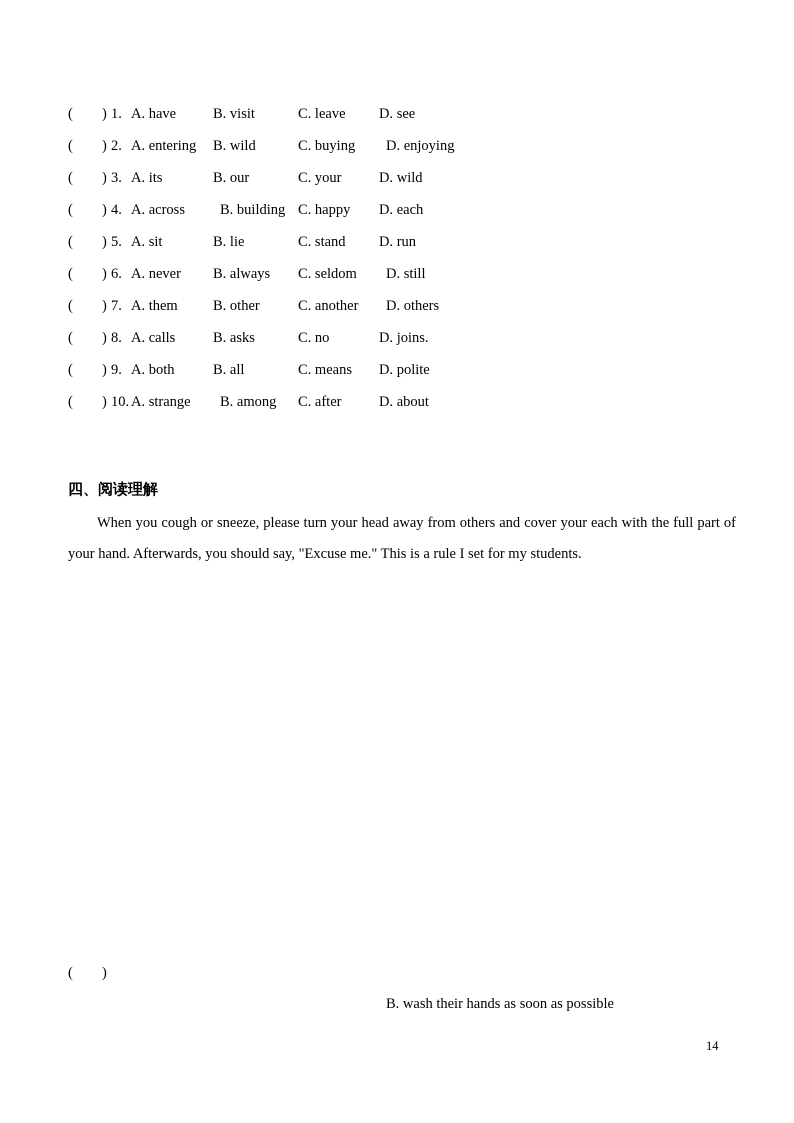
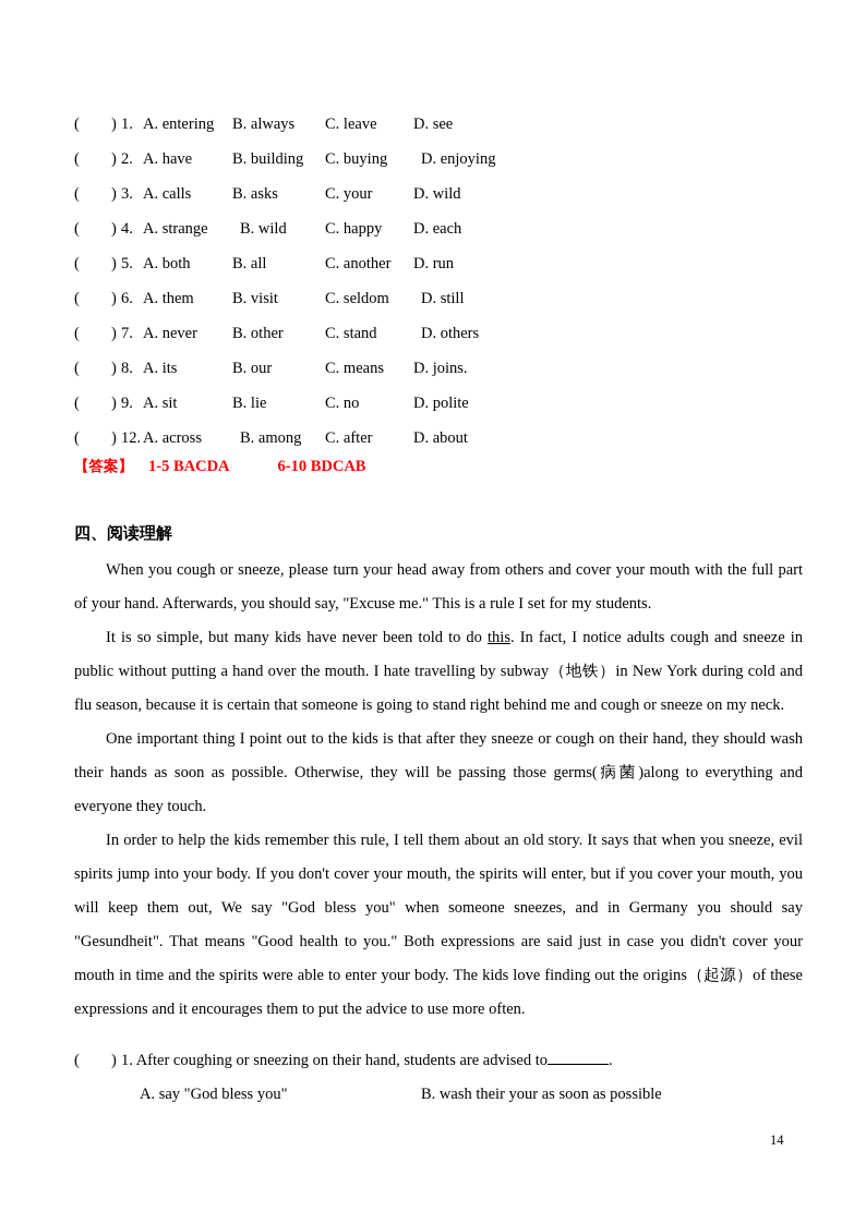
  (
  )
  1.
- A. have
+ A. entering
- B. visit
+ B. always
  C. leave
  D. see
  (
  )
  2.
- A. entering
+ A. have
- B. wild
+ B. building
  C. buying
  D. enjoying
  (
  )
  3.
- A. its
+ A. calls
- B. our
+ B. asks
  C. your
  D. wild
  (
  )
  4.
- A. across
+ A. strange
- B. building
+ B. wild
  C. happy
  D. each
  (
  )
  5.
- A. sit
+ A. both
- B. lie
+ B. all
- C. stand
+ C. another
  D. run
  (
  )
  6.
- A. never
+ A. them
- B. always
+ B. visit
  C. seldom
  D. still
  (
  )
  7.
- A. them
+ A. never
  B. other
- C. another
+ C. stand
  D. others
  (
  )
  8.
- A. calls
+ A. its
- B. asks
+ B. our
- C. no
+ C. means
  D. joins.
  (
  )
  9.
- A. both
+ A. sit
- B. all
+ B. lie
- C. means
+ C. no
  D. polite
  (
  )
- 10.
+ 12.
- A. strange
+ A. across
  B. among
  C. after
  D. about
+ 【答案】 1-5 BACDA 6-10 BDCAB
  四、阅读理解
- When you cough or sneeze, please turn your head away from others and cover your each with the full part of your hand. Afterwards, you should say, "Excuse me." This is a rule I set for my students.
+ When you cough or sneeze, please turn your head away from others and cover your mouth with the full part of your hand. Afterwards, you should say, "Excuse me." This is a rule I set for my students.
+ It is so simple, but many kids have never been told to do this. In fact, I notice adults cough and sneeze in public without putting a hand over the mouth. I hate travelling by subway（地铁）in New York during cold and flu season, because it is certain that someone is going to stand right behind me and cough or sneeze on my neck.
+ One important thing I point out to the kids is that after they sneeze or cough on their hand, they should wash their hands as soon as possible. Otherwise, they will be passing those germs(病菌)along to everything and everyone they touch.
+ In order to help the kids remember this rule, I tell them about an old story. It says that when you sneeze, evil spirits jump into your body. If you don't cover your mouth, the spirits will enter, but if you cover your mouth, you will keep them out, We say "God bless you" when someone sneezes, and in Germany you should say "Gesundheit". That means "Good health to you." Both expressions are said just in case you didn't cover your mouth in time and the spirits were able to enter your body. The kids love finding out the origins（起源）of these expressions and it encourages them to put the advice to use more often.
  (
  )
+ 1. After coughing or sneezing on their hand, students are advised to .
+ A. say "God bless you"
- B. wash their hands as soon as possible
+ B. wash their your as soon as possible
  14
